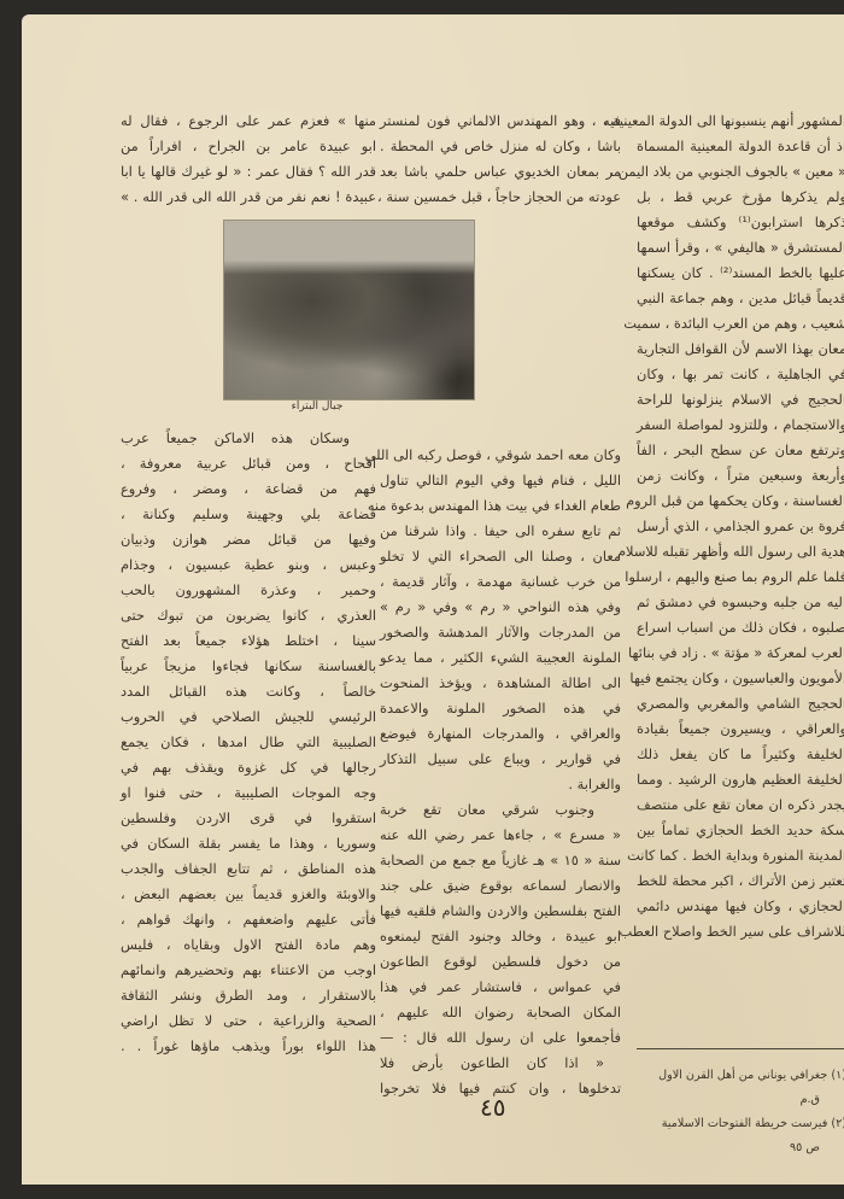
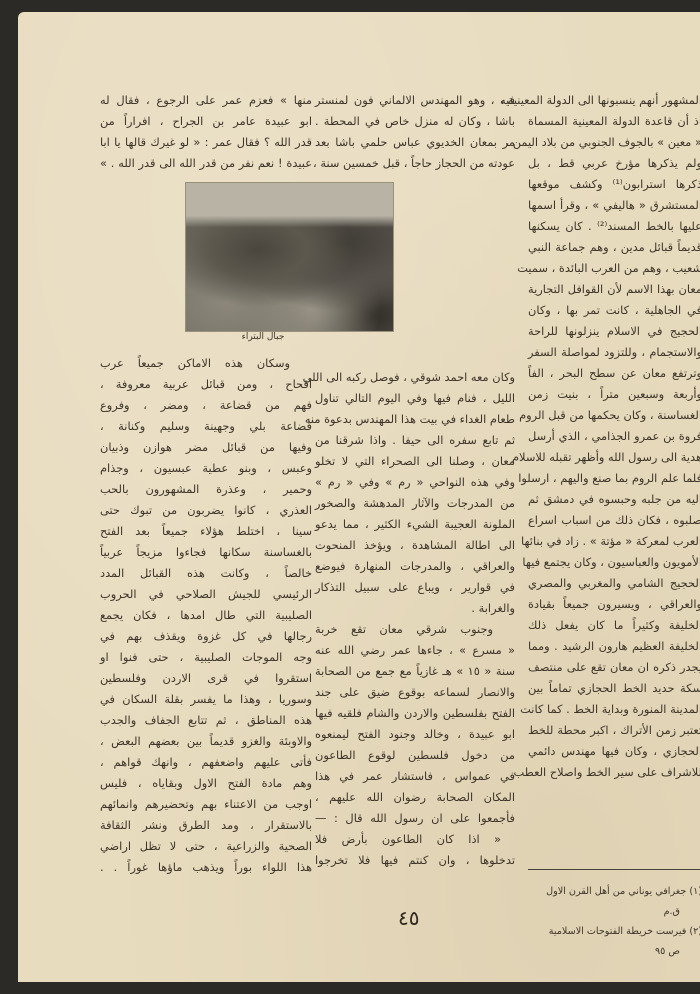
  لمشهور أنهم ينسبونها الى الدولة المعينية ،
  ذ أن قاعدة الدولة المعينية المسماة
  « معين » بالجوف الجنوبي من بلاد اليمن ،
  ولم يذكرها مؤرخ عربي قط ، بل
  ذكرها استرابون⁽¹⁾ وكشف موقعها
  لمستشرق « هاليفي » ، وقرأ اسمها
  عليها بالخط المسند⁽²⁾ . كان يسكنها
  قديماً قبائل مدين ، وهم جماعة النبي
  شعيب ، وهم من العرب البائدة ، سميت
  معان بهذا الاسم لأن القوافل التجارية
  في الجاهلية ، كانت تمر بها ، وكان
  لحجيج في الاسلام ينزلونها للراحة
  والاستجمام ، وللتزود لمواصلة السفر
  وترتفع معان عن سطح البحر ، الفاً
- وأربعة وسبعين متراً ، وكانت زمن
+ وأربعة وسبعين متراً ، بنيت زمن
  لغساسنة ، وكان يحكمها من قبل الروم
  فروة بن عمرو الجذامي ، الذي أرسل
  هدية الى رسول الله وأظهر تقبله للاسلام
  فلما علم الروم بما صنع واليهم ، ارسلوا
  ليه من جلبه وحبسوه في دمشق ثم
  صلبوه ، فكان ذلك من اسباب اسراع
  لعرب لمعركة « مؤتة » . زاد في بنائها
  لأمويون والعباسيون ، وكان يجتمع فيها
  لحجيج الشامي والمغربي والمصري
  والعراقي ، ويسيرون جميعاً بقيادة
  لخليفة وكثيراً ما كان يفعل ذلك
  لخليفة العظيم هارون الرشيد . ومما
  جدر ذكره ان معان تقع على منتصف
  سكة حديد الخط الحجازي تماماً بين
  لمدينة المنورة وبداية الخط . كما كانت
  عتبر زمن الأتراك ، اكبر محطة للخط
  لحجازي ، وكان فيها مهندس دائمي
  لاشراف على سير الخط واصلاح العطب
  فيه ، وهو المهندس الالماني فون لمنستر
  باشا ، وكان له منزل خاص في المحطة .
  مر بمعان الخديوي عباس حلمي باشا بعد
  عودته من الحجاز حاجاً ، قبل خمسين سنة ،
  منها » فعزم عمر على الرجوع ، فقال له
  ابو عبيدة عامر بن الجراح ، افراراً من
  قدر الله ؟ فقال عمر : « لو غيرك قالها يا ابا
  عبيدة ! نعم نفر من قدر الله الى قدر الله . »
  جبال البتراء
  وكان معه احمد شوقي ، فوصل ركبه الى اللي
  الليل ، فنام فيها وفي اليوم التالي تناول
  طعام الغداء في بيت هذا المهندس بدعوة منه
  ثم تابع سفره الى حيفا . واذا شرقنا من
  معان ، وصلنا الى الصحراء التي لا تخلو
- من خرب غسانية مهدمة ، وآثار قديمة ،
  وفي هذه النواحي « رم » وفي « رم »
  من المدرجات والآثار المدهشة والصخور
  الملونة العجيبة الشيء الكثير ، مما يدعو
  الى اطالة المشاهدة ، ويؤخذ المنحوت
- في هذه الصخور الملونة والاعمدة
  والعراقي ، والمدرجات المنهارة فيوضع
  في قوارير ، ويباع على سبيل التذكار
  والغرابة .
  وجنوب شرقي معان تقع خربة
  « مسرع » ، جاءها عمر رضي الله عنه
  سنة « ١٥ » هـ غازياً مع جمع من الصحابة
  والانصار لسماعه بوقوع ضيق على جند
  الفتح بفلسطين والاردن والشام فلقيه فيها
  ابو عبيدة ، وخالد وجنود الفتح ليمنعوه
  من دخول فلسطين لوقوع الطاعون
  في عمواس ، فاستشار عمر في هذا
  المكان الصحابة رضوان الله عليهم ،
  فأجمعوا على ان رسول الله قال : —
  « اذا كان الطاعون بأرض فلا
  تدخلوها ، وان كنتم فيها فلا تخرجوا
  وسكان هذه الاماكن جميعاً عرب
  اقحاح ، ومن قبائل عربية معروفة ،
  فهم من قضاعة ، ومضر ، وفروع
  قضاعة بلي وجهينة وسليم وكنانة ،
  وفيها من قبائل مضر هوازن وذبيان
  وعبس ، وبنو عطية عبسيون ، وجذام
  وحمير ، وعذرة المشهورون بالحب
  العذري ، كانوا يضربون من تبوك حتى
  سينا ، اختلط هؤلاء جميعاً بعد الفتح
  بالغساسنة سكانها فجاءوا مزيجاً عربياً
  خالصاً ، وكانت هذه القبائل المدد
  الرئيسي للجيش الصلاحي في الحروب
  الصليبية التي طال امدها ، فكان يجمع
  رجالها في كل غزوة ويقذف بهم في
  وجه الموجات الصليبية ، حتى فنوا او
  استقروا في قرى الاردن وفلسطين
  وسوريا ، وهذا ما يفسر بقلة السكان في
  هذه المناطق ، ثم تتابع الجفاف والجدب
  والاوبئة والغزو قديماً بين بعضهم البعض ،
  فأتى عليهم واضعفهم ، وانهك قواهم ،
  وهم مادة الفتح الاول وبقاياه ، فليس
  اوجب من الاعتناء بهم وتحضيرهم وانمائهم
  بالاستقرار ، ومد الطرق ونشر الثقافة
  الصحية والزراعية ، حتى لا تظل اراضي
  هذا اللواء بوراً ويذهب ماؤها غوراً . .
  ١) جغرافي يوناني من أهل القرن الاول
  ق.م
  ٢) فيرست خريطة الفتوحات الاسلامية
  ص ٩٥
  ٤٥
